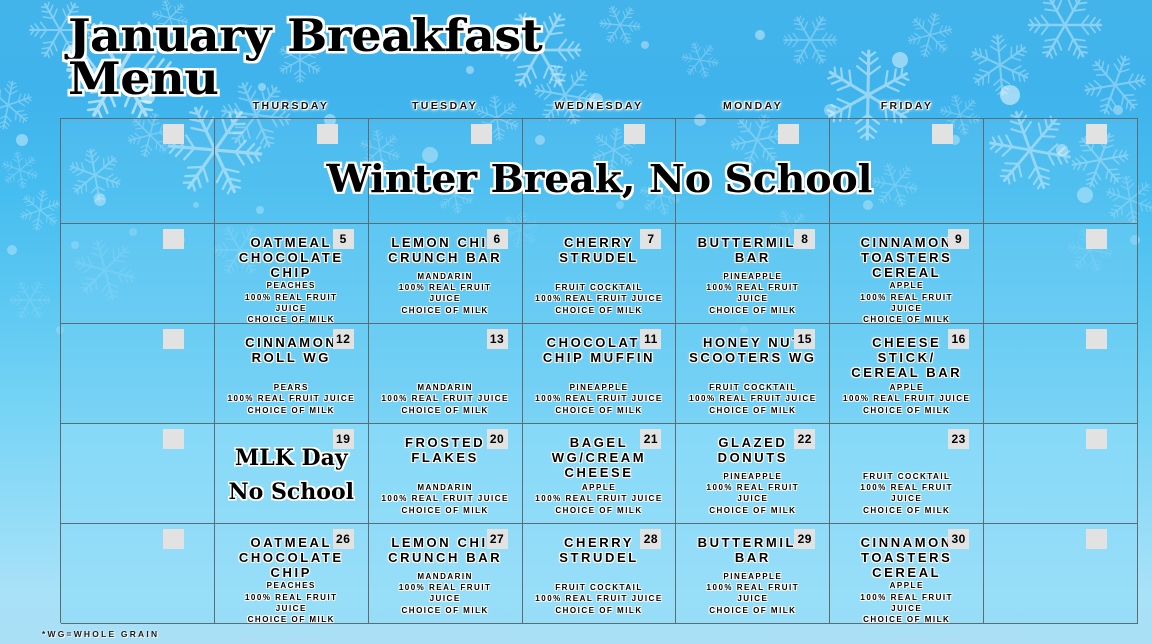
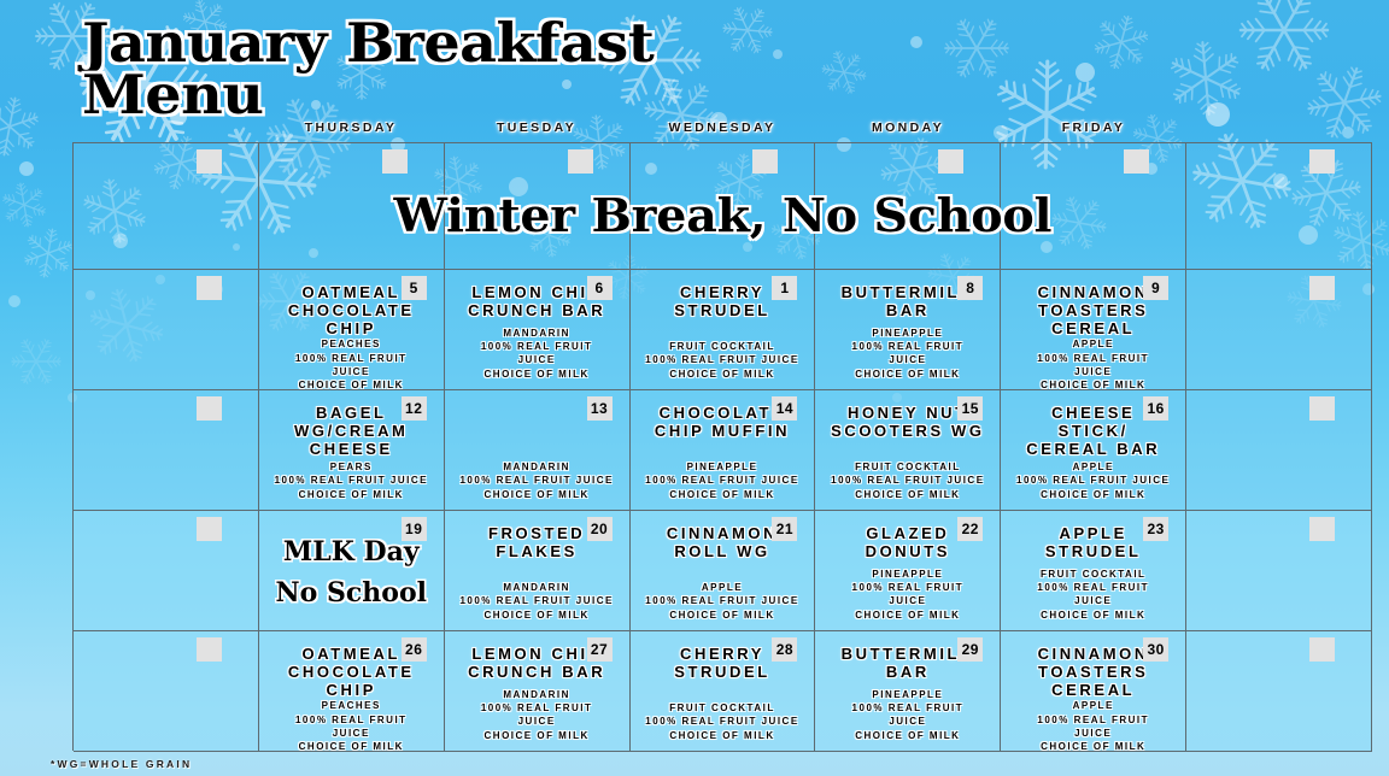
  January Breakfast
  Menu
  THURSDAY
  TUESDAY
  WEDNESDAY
  MONDAY
  FRIDAY
  5
  OATMEAL CHOCOLATE CHIP
  PEACHES
  100% REAL FRUIT
  JUICE
  CHOICE OF MILK
  6
  LEMON CHI CRUNCH BAR
  MANDARIN
  100% REAL FRUIT
  JUICE
  CHOICE OF MILK
- 7
+ 1
  CHERRY STRUDEL
  FRUIT COCKTAIL
  100% REAL FRUIT JUICE
  CHOICE OF MILK
  8
  BUTTERMIL BAR
  PINEAPPLE
  100% REAL FRUIT
  JUICE
  CHOICE OF MILK
  9
  CINNAMON TOASTERS CEREAL
  APPLE
  100% REAL FRUIT
  JUICE
  CHOICE OF MILK
  12
- CINNAMON ROLL WG
+ BAGEL WG/CREAM CHEESE
  PEARS
  100% REAL FRUIT JUICE
  CHOICE OF MILK
  13
  MANDARIN
  100% REAL FRUIT JUICE
  CHOICE OF MILK
- 11
+ 14
  CHOCOLAT CHIP MUFFIN
  PINEAPPLE
  100% REAL FRUIT JUICE
  CHOICE OF MILK
  15
  HONEY NU SCOOTERS WG
  FRUIT COCKTAIL
  100% REAL FRUIT JUICE
  CHOICE OF MILK
  16
  CHEESE STICK/ CEREAL BAR
  APPLE
  100% REAL FRUIT JUICE
  CHOICE OF MILK
  19
  MLK Day
  No School
  20
  FROSTED FLAKES
  MANDARIN
  100% REAL FRUIT JUICE
  CHOICE OF MILK
  21
- BAGEL WG/CREAM CHEESE
+ CINNAMON ROLL WG
  APPLE
  100% REAL FRUIT JUICE
  CHOICE OF MILK
  22
  GLAZED DONUTS
  PINEAPPLE
  100% REAL FRUIT
  JUICE
  CHOICE OF MILK
  23
+ APPLE STRUDEL
  FRUIT COCKTAIL
  100% REAL FRUIT
  JUICE
  CHOICE OF MILK
  26
  OATMEAL CHOCOLATE CHIP
  PEACHES
  100% REAL FRUIT
  JUICE
  CHOICE OF MILK
  27
  LEMON CHI CRUNCH BAR
  MANDARIN
  100% REAL FRUIT
  JUICE
  CHOICE OF MILK
  28
  CHERRY STRUDEL
  FRUIT COCKTAIL
  100% REAL FRUIT JUICE
  CHOICE OF MILK
  29
  BUTTERMIL BAR
  PINEAPPLE
  100% REAL FRUIT
  JUICE
  CHOICE OF MILK
  30
  CINNAMON TOASTERS CEREAL
  APPLE
  100% REAL FRUIT
  JUICE
  CHOICE OF MILK
  Winter Break, No School
  *WG=WHOLE GRAIN
